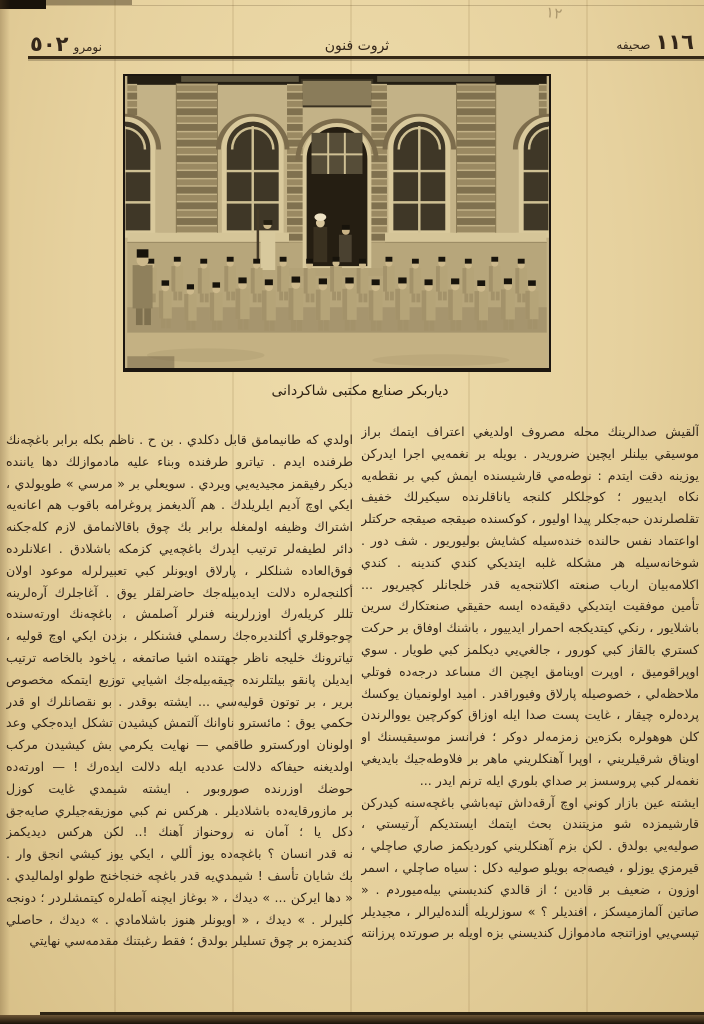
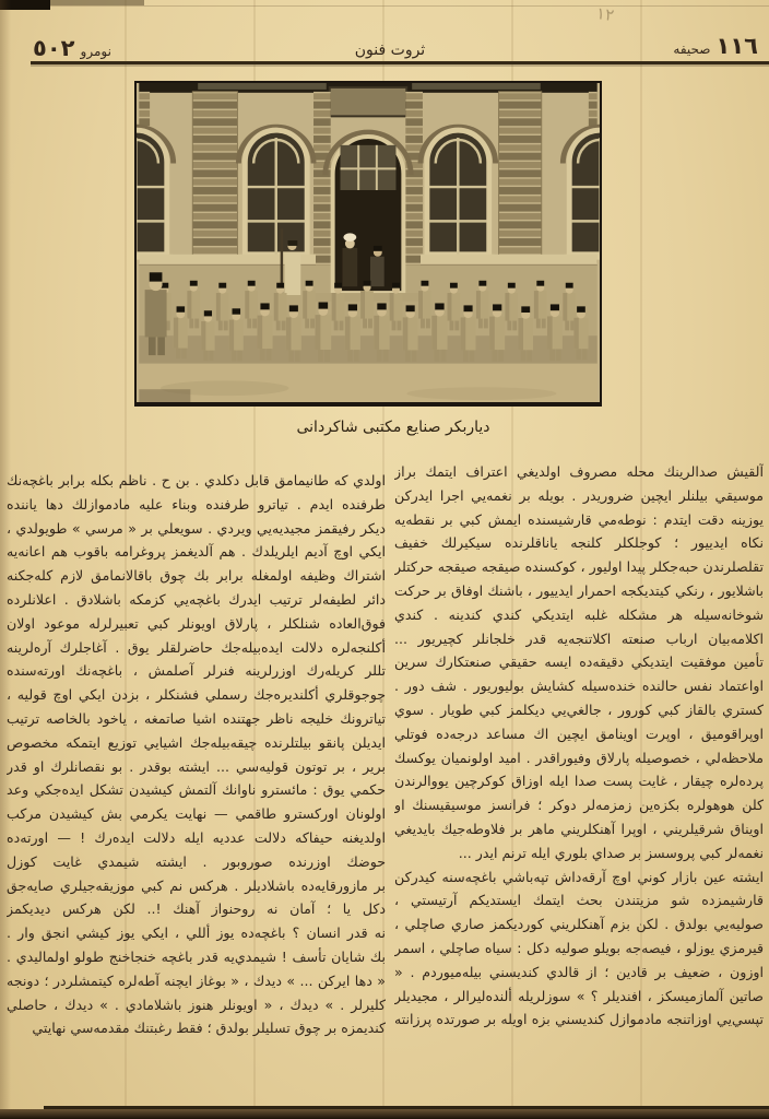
  ١١٦ صحيفه
  ثروت فنون
  نومرو ٥٠٢
  دياربكر صنايع مكتبى شاكردانى
  آلقيش صدالرينك محله مصروف اولديغي اعتراف ايتمك براز
  موسيقي بيلنلر ايچين ضروريدر . بويله بر نغمه‌يي اجرا ايدركن
  يوزينه دقت ايتدم : نوطه‌مي قارشيسنده ايمش كبي بر نقطه‌يه
  نكاه ايدييور ؛ كوجلكلر كلنجه ياناقلرنده سيكيرلك خفيف
  تقلصلرندن حبه‌جكلر پيدا اوليور ، كوكسنده صيقجه صيقجه حركتلر
- اواعتماد نفس حالنده خنده‌سيله كشايش بوليوريور . شف دور .
+ باشلايور ، رنكي كيتديكجه احمرار ايدييور ، باشنك اوفاق بر حركت
  شوخانه‌سيله هر مشكله غلبه ايتديكي كندي كندينه . كندي
  اكلامه‌بيان ارباب صنعته اكلاتنجه‌يه قدر خلجانلر كچيريور ...
  تأمين موفقيت ايتديكي دقيقه‌ده ايسه حقيقي صنعتكارك سرين
- باشلايور ، رنكي كيتديكجه احمرار ايدييور ، باشنك اوفاق بر حركت
+ اواعتماد نفس حالنده خنده‌سيله كشايش بوليوريور . شف دور .
  كستري بالقاز كبي كورور ، جالغي‌يي ديكلمز كبي طويار . سوي
  اوپراقوميق ، اوپرت اوينامق ايچين اك مساعد درجه‌ده فوتلي
  ملاحظه‌لي ، خصوصيله پارلاق وفيوراقدر . اميد اولونميان يوكسك
  پرده‌لره چيقار ، غايت پست صدا ايله اوزاق كوكرچين يووالرندن
  كلن هوهولره بكزه‌ين زمزمه‌لر دوكر ؛ فرانسز موسيقيسنك او
  اويناق شرقيلريني ، اوپرا آهنكلريني ماهر بر فلاوطه‌جيك بايديغي
  نغمه‌لر كبي پروسسز بر صداي بلوري ايله ترنم ايدر ...
  ايشته عين بازار كوني اوچ آرقه‌داش تپه‌باشي باغچه‌سنه كيدركن
  قارشيمزده شو مزيتندن بحث ايتمك ايستديكم آرتيستي ،
  صوليه‌يي بولدق . لكن بزم آهنكلريني كورديكمز صاري صاچلي ،
  قيرمزي يوزلو ، فيصه‌جه بويلو صوليه دكل : سياه صاچلي ، اسمر
  اوزون ، ضعيف بر قادين ؛ از قالدي كنديسني بيله‌ميوردم . «
  صاتين آلمازميسكز ، افنديلر ؟ » سوزلريله ألنده‌ليرالر ، مجيديلر
  تپسي‌يي اوزاتنجه مادموازل كنديسني بزه اويله بر صورتده پرزانته
  اولدي كه طانيمامق قابل دكلدي . بن ح . ناظم بكله برابر باغچه‌نك
  طرفنده ايدم . تياترو طرفنده وبناء عليه مادموازلك دها ياننده
  ديكر رفيقمز مجيديه‌يي ويردي . سويعلي بر « مرسي » طويولدي ،
  ايكي اوچ آديم ايلريلدك . هم آلديغمز پروغرامه باقوب هم اعانه‌يه
  اشتراك وظيفه اولمغله برابر بك چوق باقالانمامق لازم كله‌جكنه
  دائر لطيفه‌لر ترتيب ايدرك باغچه‌يي كزمكه باشلادق . اعلانلرده
  فوق‌العاده شنلكلر ، پارلاق اويونلر كبي تعبيرلرله موعود اولان
  أكلنجه‌لره دلالت ايده‌بيله‌جك حاضرلقلر يوق . آغاجلرك آره‌لرينه
  تللر كريله‌رك اوزرلرينه فنرلر آصلمش ، باغچه‌نك اورته‌سنده
  چوجوقلري أكلنديره‌جك رسملي فشنكلر ، بزدن ايكي اوچ قوليه ،
  تياترونك خليجه ناظر جهتنده اشيا صاتمغه ، ياخود بالخاصه ترتيب
  ايديلن پانقو بيلتلرنده چيقه‌بيله‌جك اشيايي توزيع ايتمكه مخصوص
  برير ، بر توتون قوليه‌سي ... ايشته بوقدر . بو نقصانلرك او قدر
  حكمي يوق : مائسترو ناوانك آلتمش كيشيدن تشكل ايده‌جكي وعد
  اولونان اوركسترو طاقمي — نهايت يكرمي بش كيشيدن مركب
  اولديغنه حيفاكه دلالت عدديه ايله دلالت ايده‌رك ! — اورته‌ده
  حوضك اوزرنده صوروبور . ايشته شيمدي غايت كوزل
  بر مازورقايه‌ده باشلاديلر . هركس نم كبي موزيقه‌جيلري صايه‌جق
  دكل يا ؛ آمان نه روحنواز آهنك !.. لكن هركس ديديكمز
  نه قدر انسان ؟ باغچه‌ده يوز أللي ، ايكي يوز كيشي انجق وار .
  بك شايان تأسف ! شيمدي‌يه قدر باغچه خنجاخنج طولو اولماليدي .
  « دها ايركن ... » ديدك ، « بوغاز ايچنه آطه‌لره كيتمشلردر ؛ دونجه
  كليرلر . » ديدك ، « اويونلر هنوز باشلامادي . » ديدك ، حاصلي
  كنديمزه بر چوق تسليلر بولدق ؛ فقط رغبتنك مقدمه‌سي نهايتي
